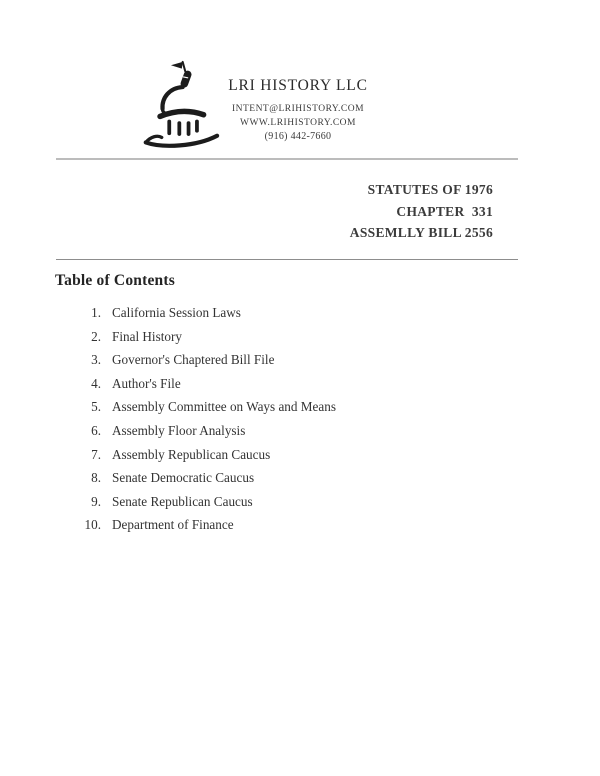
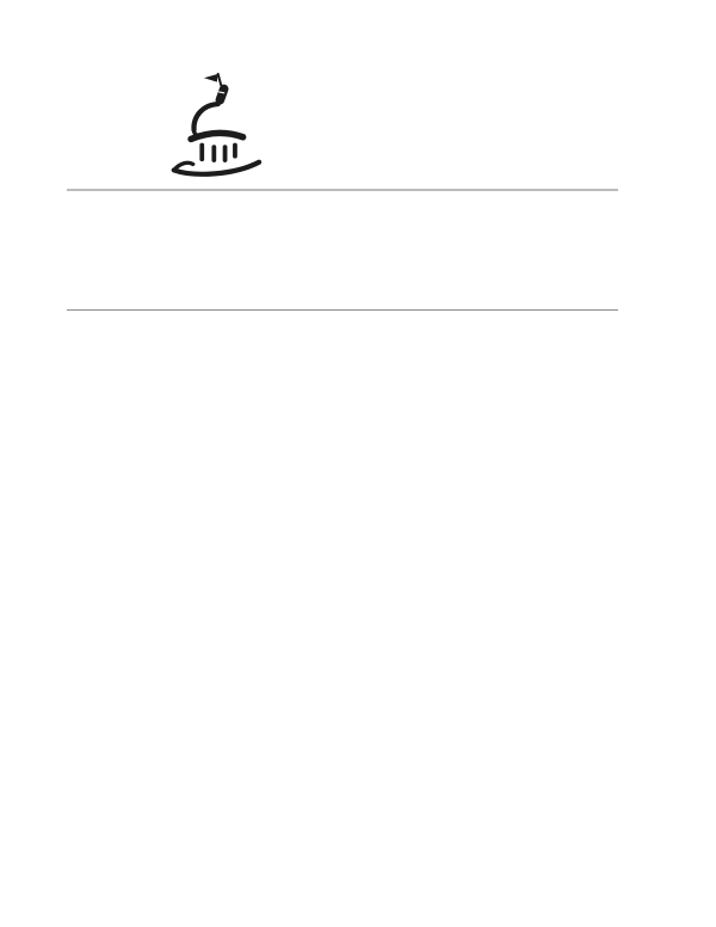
- LRI HISTORY LLC
- INTENT@LRIHISTORY.COM
- WWW.LRIHISTORY.COM
- (916) 442-7660
- STATUTES OF 1976
- CHAPTER 331
- ASSEMLLY BILL 2556
- Table of Contents
- 1.
- California Session Laws
- 2.
- Final History
- 3.
- Governor's Chaptered Bill File
- 4.
- Author's File
- 5.
- Assembly Committee on Ways and Means
- 6.
- Assembly Floor Analysis
- 7.
- Assembly Republican Caucus
- 8.
- Senate Democratic Caucus
- 9.
- Senate Republican Caucus
- 10.
- Department of Finance
